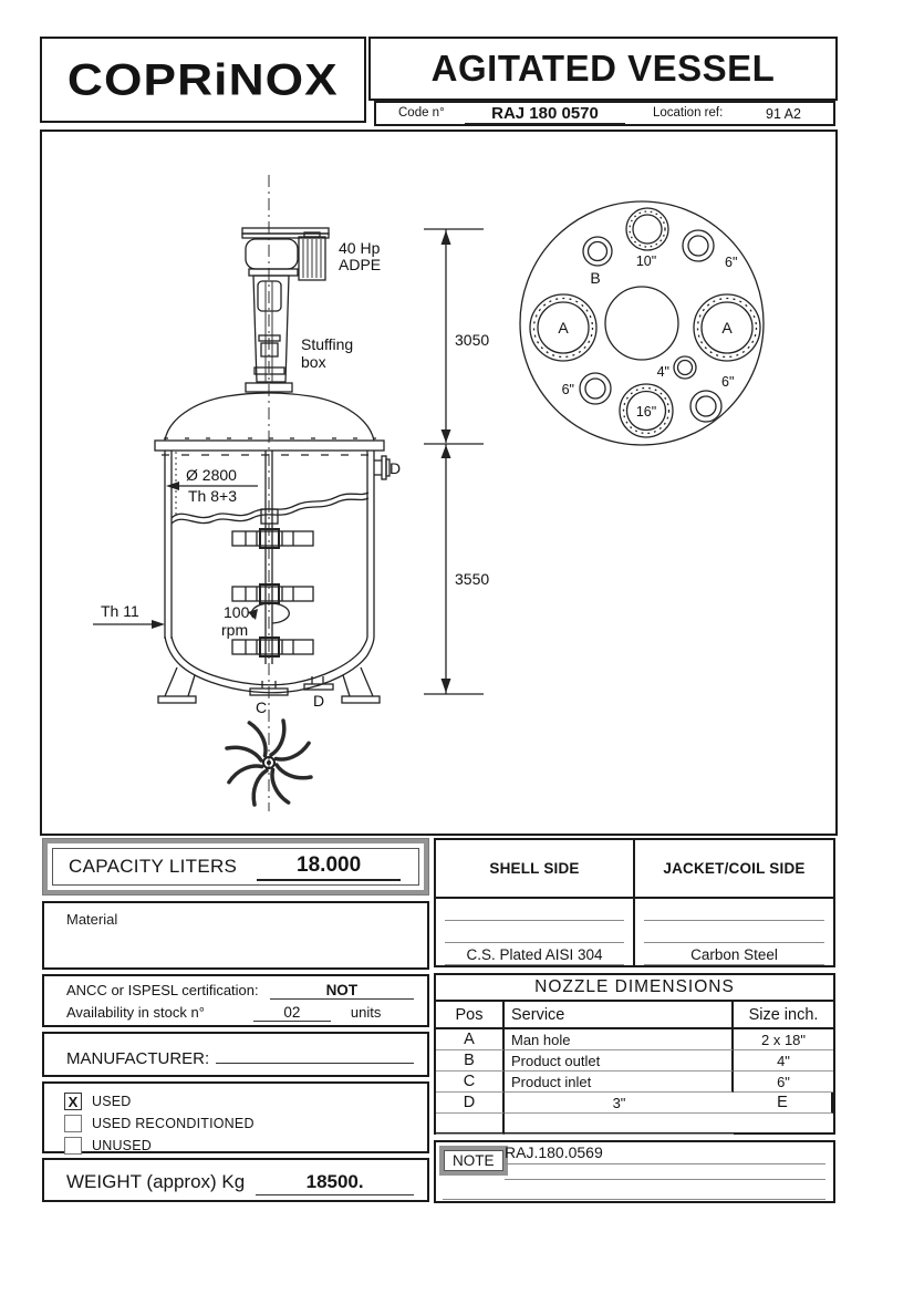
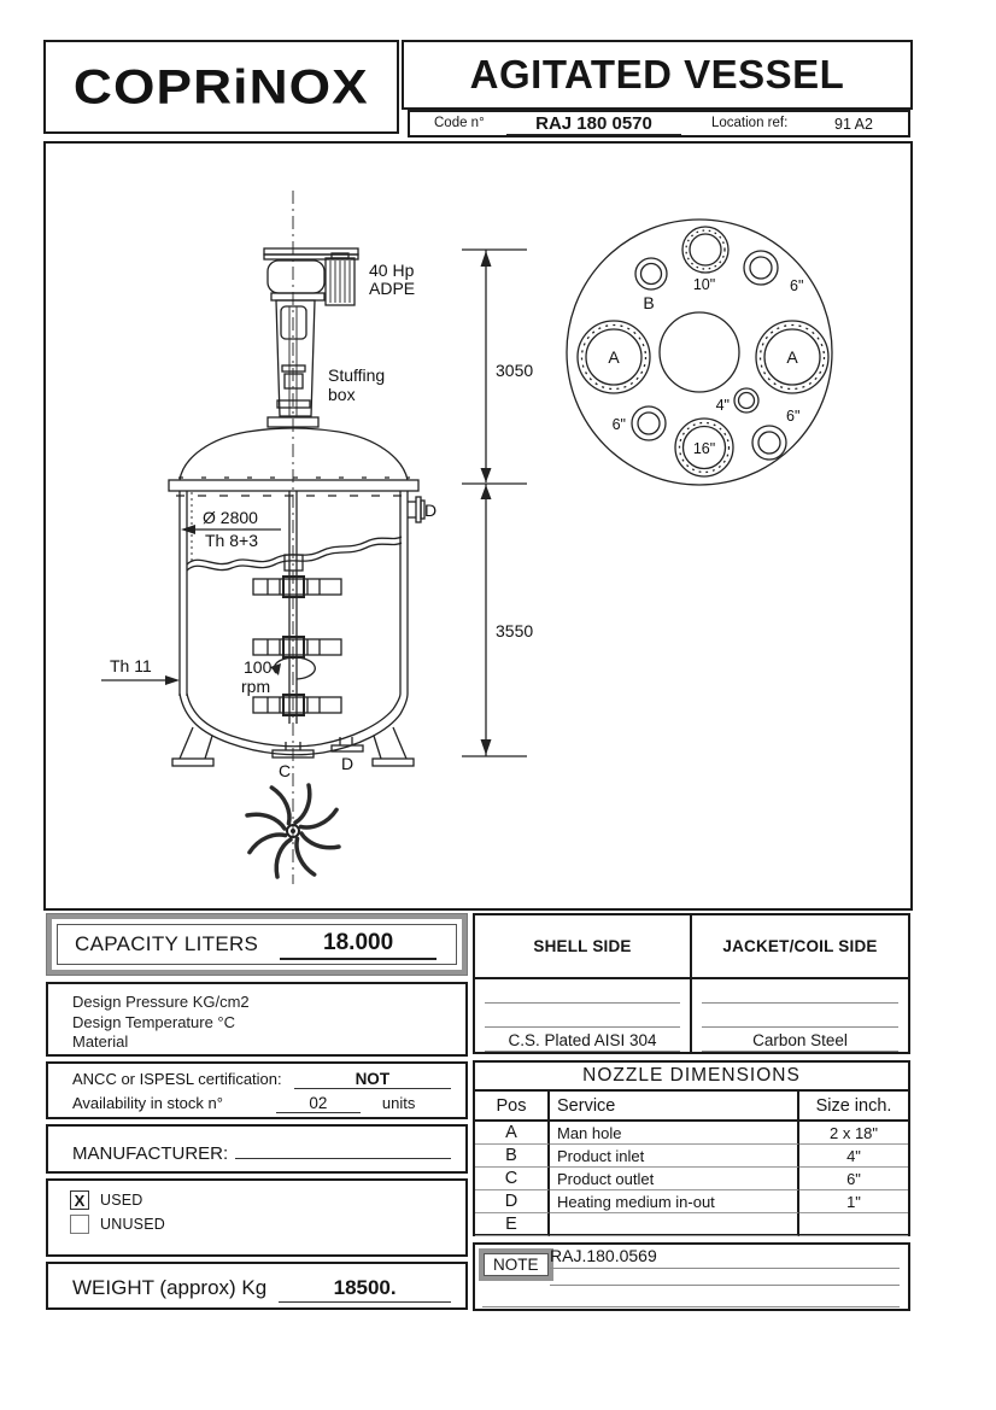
  COPRiNOX
  AGITATED VESSEL
  Code n°
  RAJ 180 0570
  Location ref:
  91 A2
  D
  C
  D
  3050
  3550
  Ø 2800
  Th 8+3
  Th 11
  40 Hp
  ADPE
  Stuffing
  box
  100
  rpm
  10"
  6"
  B
  A
  A
  4"
  16"
  6"
  6"
  CAPACITY LITERS
  18.000
+ Design Pressure KG/cm2
+ Design Temperature °C
  Material
  SHELL SIDE
  JACKET/COIL SIDE
  C.S. Plated AISI 304
  Carbon Steel
  ANCC or ISPESL certification:
  NOT
  Availability in stock n°
  02
  units
  MANUFACTURER:
  NOZZLE DIMENSIONS
  Pos
  Service
  Size inch.
  A
  Man hole
  2 x 18"
  B
- Product outlet
+ Product inlet
  4"
  C
- Product inlet
+ Product outlet
  6"
  D
+ Heating medium in-out
- 3"
+ 1"
  E
  X
  USED
- USED RECONDITIONED
  UNUSED
  NOTE
  RAJ.180.0569
  WEIGHT (approx) Kg
  18500.
